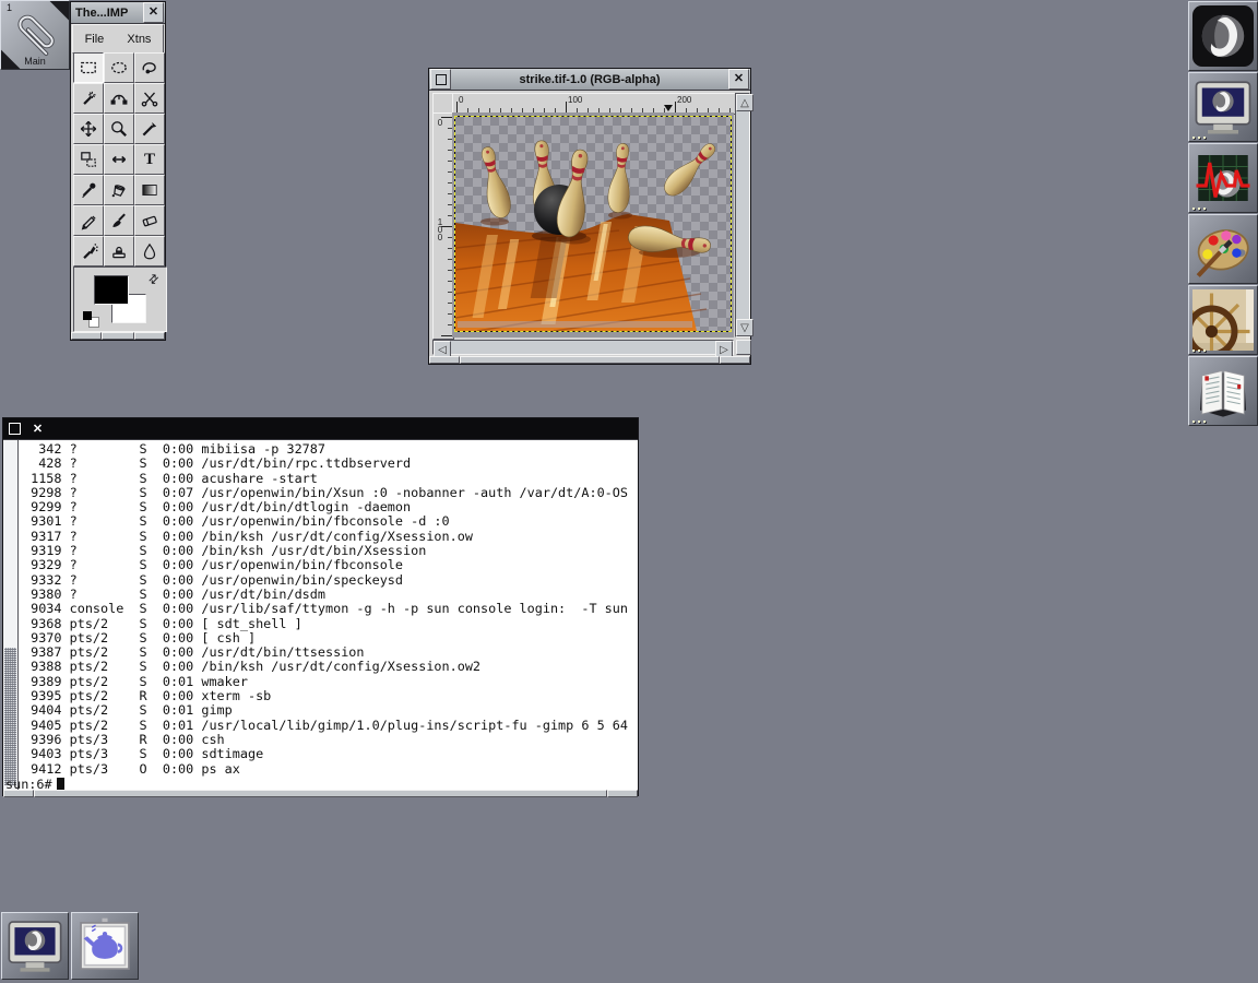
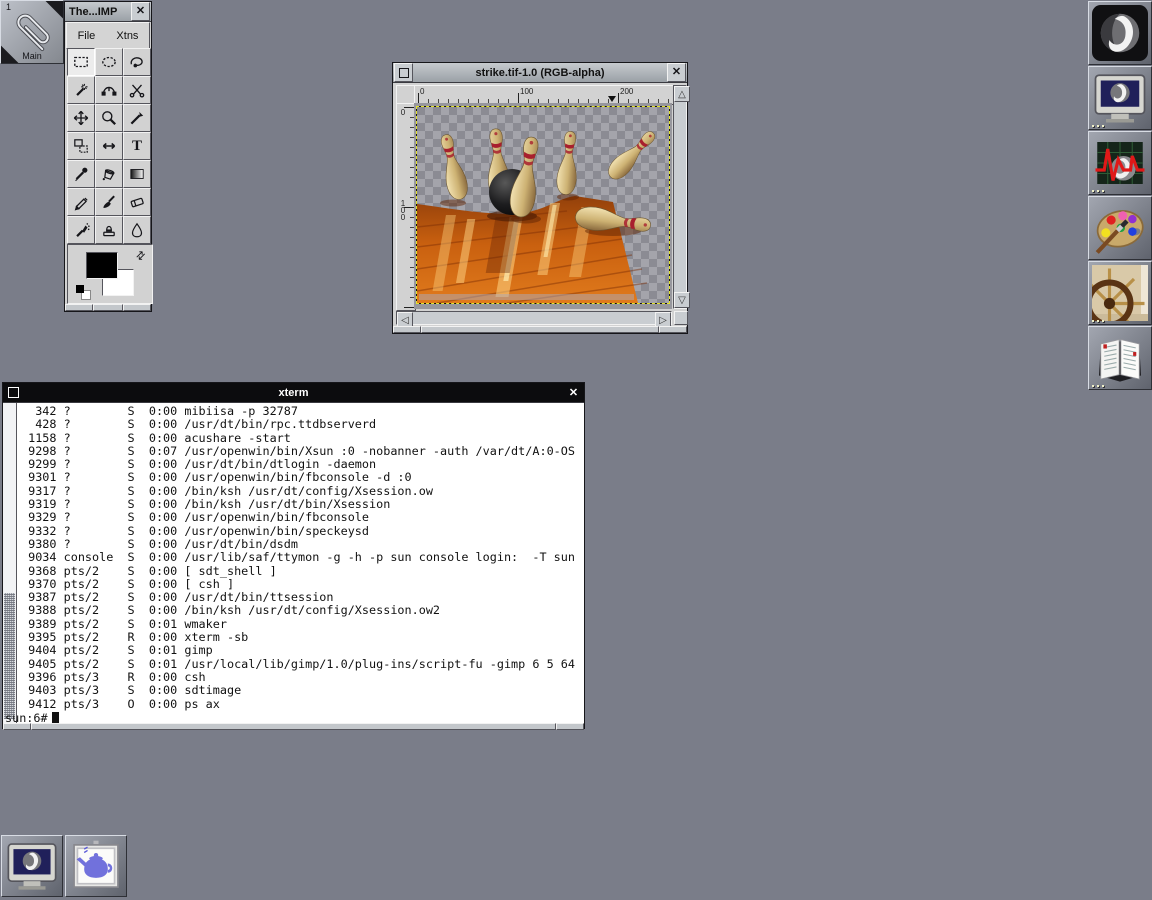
  1
  Main
  The...IMP
  ✕
  File
  Xtns
  T
  strike.tif-1.0 (RGB-alpha)
  ✕
  0
  100
  200
  0
  1
  0
  0
  △
  ▽
  ◁
  ▷
+ xterm
  ✕
  342 ? S 0:00 mibiisa -p 32787
  428 ? S 0:00 /usr/dt/bin/rpc.ttdbserverd
  1158 ? S 0:00 acushare -start
  9298 ? S 0:07 /usr/openwin/bin/Xsun :0 -nobanner -auth /var/dt/A:0-OS
  9299 ? S 0:00 /usr/dt/bin/dtlogin -daemon
  9301 ? S 0:00 /usr/openwin/bin/fbconsole -d :0
  9317 ? S 0:00 /bin/ksh /usr/dt/config/Xsession.ow
  9319 ? S 0:00 /bin/ksh /usr/dt/bin/Xsession
  9329 ? S 0:00 /usr/openwin/bin/fbconsole
  9332 ? S 0:00 /usr/openwin/bin/speckeysd
  9380 ? S 0:00 /usr/dt/bin/dsdm
  9034 console S 0:00 /usr/lib/saf/ttymon -g -h -p sun console login: -T sun
  9368 pts/2 S 0:00 [ sdt_shell ]
  9370 pts/2 S 0:00 [ csh ]
  9387 pts/2 S 0:00 /usr/dt/bin/ttsession
  9388 pts/2 S 0:00 /bin/ksh /usr/dt/config/Xsession.ow2
  9389 pts/2 S 0:01 wmaker
  9395 pts/2 R 0:00 xterm -sb
  9404 pts/2 S 0:01 gimp
  9405 pts/2 S 0:01 /usr/local/lib/gimp/1.0/plug-ins/script-fu -gimp 6 5 64
  9396 pts/3 R 0:00 csh
  9403 pts/3 S 0:00 sdtimage
  9412 pts/3 O 0:00 ps ax
  sun:6#
